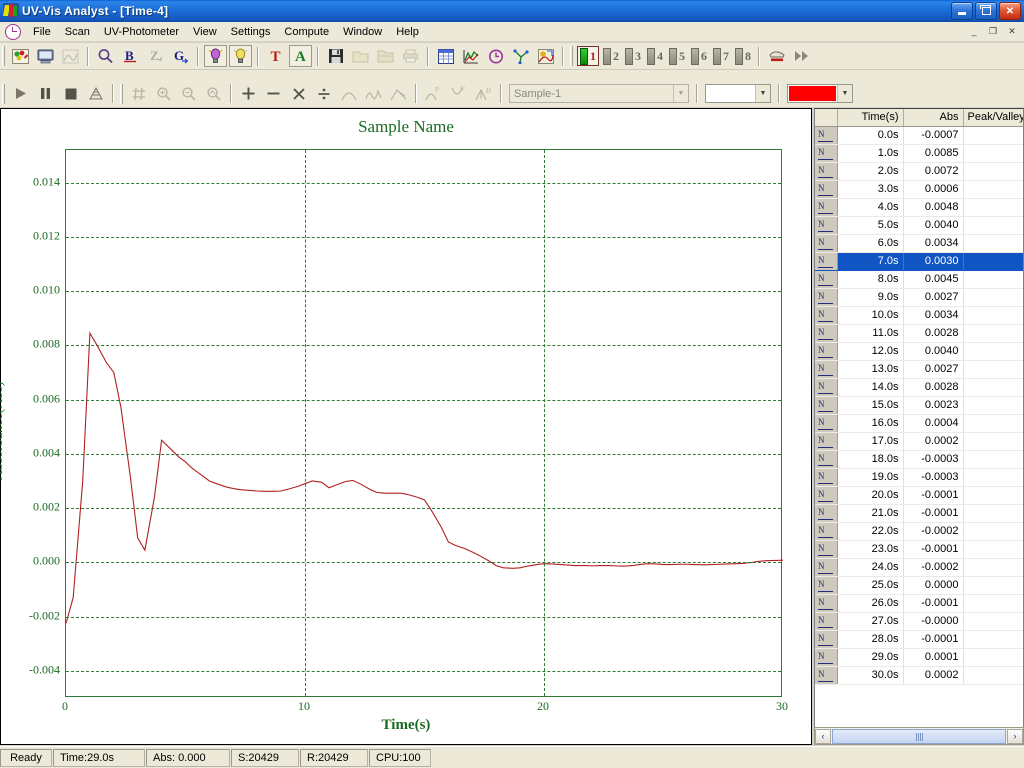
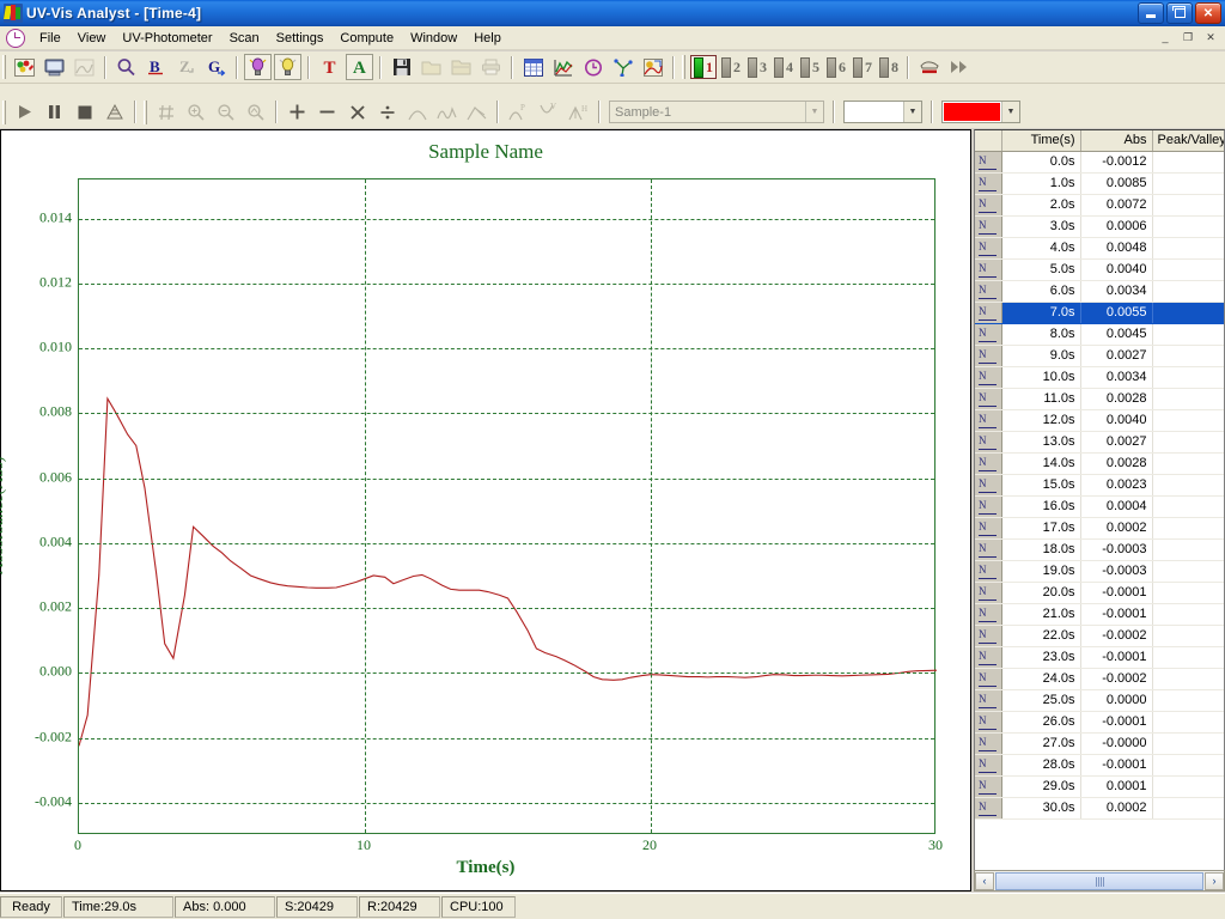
  UV-Vis Analyst - [Time-4]
  ✕
  File
- Scan
+ View
  UV-Photometer
- View
+ Scan
  Settings
  Compute
  Window
  Help
  _
  ❐
  ✕
  B
  Z
  G
  T
  A
  1
  2
  3
  4
  5
  6
  7
  8
  P
  V
  H
  Sample-1
  Sample Name
  Time(s)
  -0.004
  -0.002
  0.000
  0.002
  0.004
  0.006
  0.008
  0.010
  0.012
  0.014
  0
  10
  20
  30
  	Time(s)	Abs	Peak/Valley
- N	0.0s	-0.0007
+ N	0.0s	-0.0012
  N	1.0s	0.0085
  N	2.0s	0.0072
  N	3.0s	0.0006
  N	4.0s	0.0048
  N	5.0s	0.0040
  N	6.0s	0.0034
- N	7.0s	0.0030
+ N	7.0s	0.0055
  N	8.0s	0.0045
  N	9.0s	0.0027
  N	10.0s	0.0034
  N	11.0s	0.0028
  N	12.0s	0.0040
  N	13.0s	0.0027
  N	14.0s	0.0028
  N	15.0s	0.0023
  N	16.0s	0.0004
  N	17.0s	0.0002
  N	18.0s	-0.0003
  N	19.0s	-0.0003
  N	20.0s	-0.0001
  N	21.0s	-0.0001
  N	22.0s	-0.0002
  N	23.0s	-0.0001
  N	24.0s	-0.0002
  N	25.0s	0.0000
  N	26.0s	-0.0001
  N	27.0s	-0.0000
  N	28.0s	-0.0001
  N	29.0s	0.0001
  N	30.0s	0.0002
  ‹
  ›
  Ready
  Time:29.0s
  Abs: 0.000
  S:20429
  R:20429
  CPU:100
